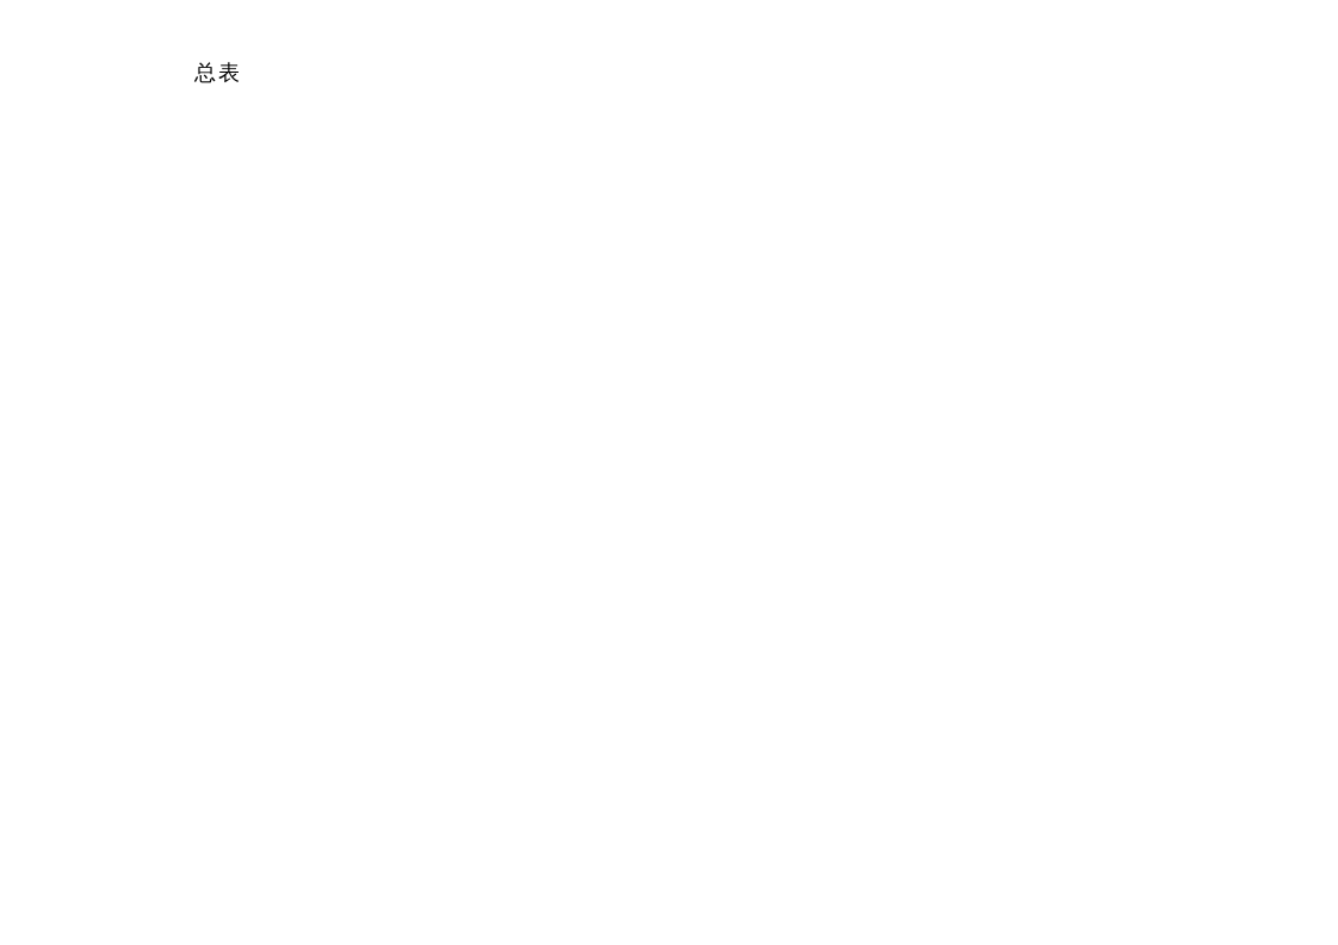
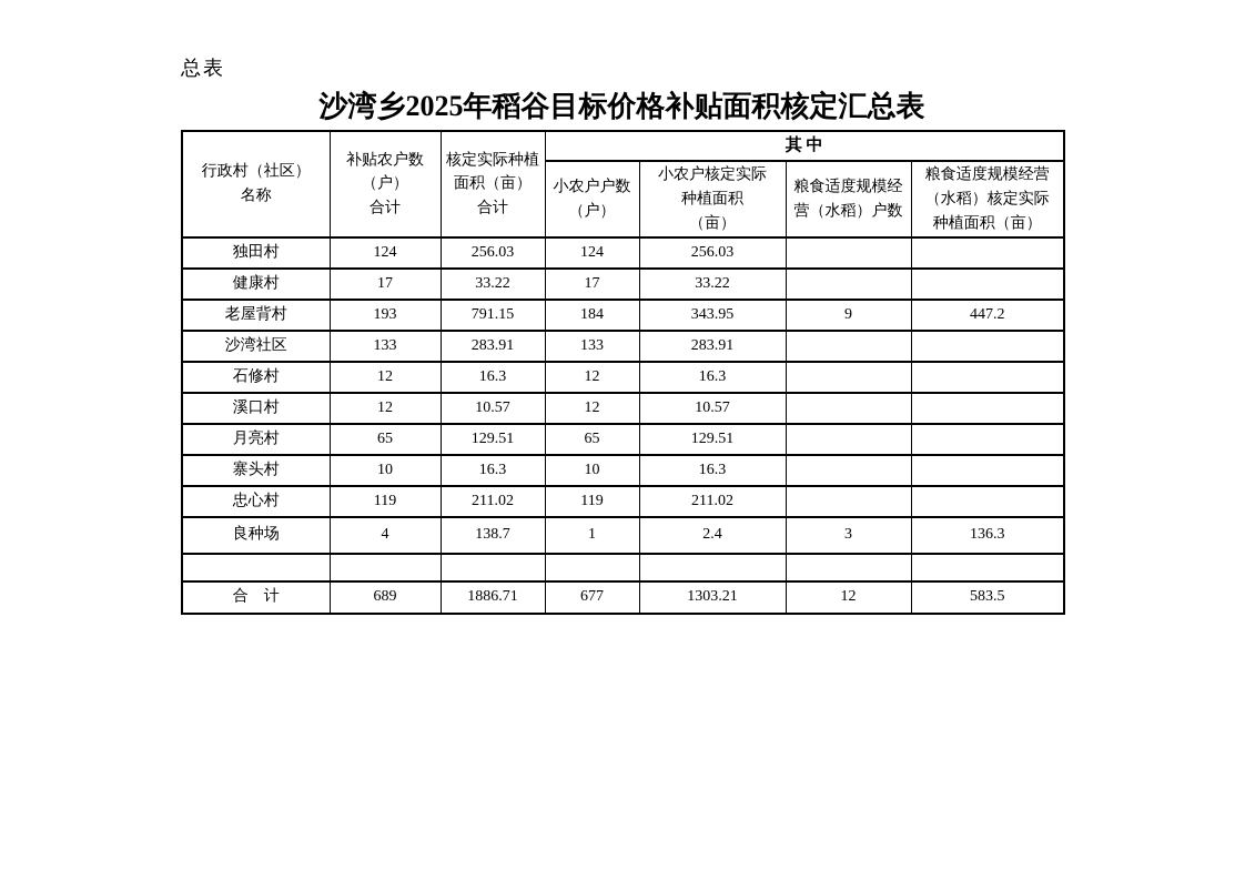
  总表
+ 沙湾乡2025年稻谷目标价格补贴面积核定汇总表
+ 行政村（社区） 名称	补贴农户数 （户） 合计	核定实际种植 面积（亩） 合计	其 中
+ 小农户户数 （户）	小农户核定实际 种植面积 （亩）	粮食适度规模经 营（水稻）户数	粮食适度规模经营 （水稻）核定实际 种植面积（亩）
+ 独田村	124	256.03	124	256.03
+ 健康村	17	33.22	17	33.22
+ 老屋背村	193	791.15	184	343.95	9	447.2
+ 沙湾社区	133	283.91	133	283.91
+ 石修村	12	16.3	12	16.3
+ 溪口村	12	10.57	12	10.57
+ 月亮村	65	129.51	65	129.51
+ 寨头村	10	16.3	10	16.3
+ 忠心村	119	211.02	119	211.02
+ 良种场	4	138.7	1	2.4	3	136.3
+ 合 计	689	1886.71	677	1303.21	12	583.5
